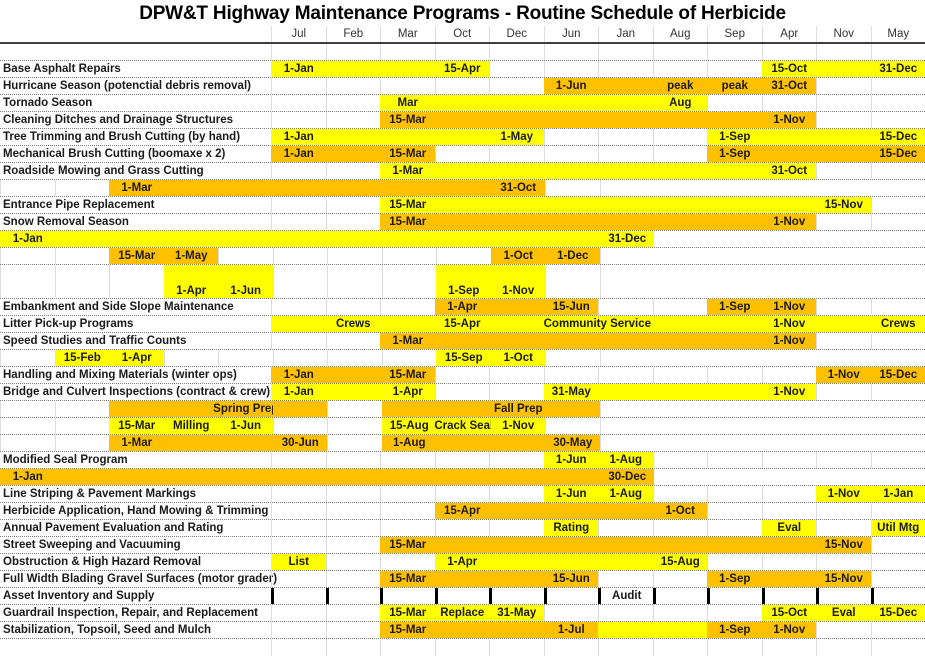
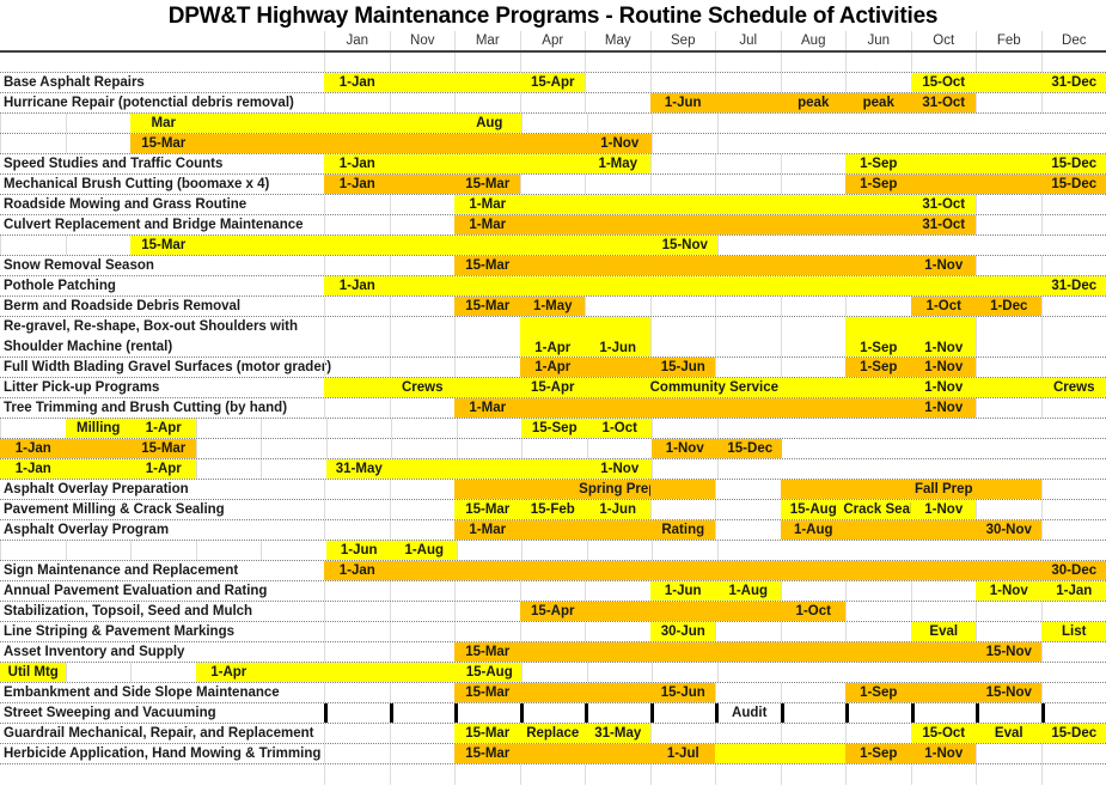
- DPW&T Highway Maintenance Programs - Routine Schedule of Herbicide
+ DPW&T Highway Maintenance Programs - Routine Schedule of Activities
- Jul
+ Jan
- Feb
+ Nov
  Mar
- Oct
+ Apr
- Dec
+ May
- Jun
+ Sep
- Jan
+ Jul
  Aug
- Sep
+ Jun
- Apr
+ Oct
- Nov
+ Feb
- May
+ Dec
  Base Asphalt Repairs
  1-Jan
  15-Apr
  15-Oct
  31-Dec
- Hurricane Season (potenctial debris removal)
+ Hurricane Repair (potenctial debris removal)
  1-Jun
  peak
  peak
  31-Oct
- Tornado Season
  Mar
  Aug
- Cleaning Ditches and Drainage Structures
  15-Mar
  1-Nov
- Tree Trimming and Brush Cutting (by hand)
+ Speed Studies and Traffic Counts
  1-Jan
  1-May
  1-Sep
  15-Dec
- Mechanical Brush Cutting (boomaxe x 2)
+ Mechanical Brush Cutting (boomaxe x 4)
  1-Jan
  15-Mar
  1-Sep
  15-Dec
- Roadside Mowing and Grass Cutting
+ Roadside Mowing and Grass Routine
  1-Mar
  31-Oct
+ Culvert Replacement and Bridge Maintenance
  1-Mar
  31-Oct
- Entrance Pipe Replacement
  15-Mar
  15-Nov
  Snow Removal Season
  15-Mar
  1-Nov
+ Pothole Patching
  1-Jan
  31-Dec
+ Berm and Roadside Debris Removal
  15-Mar
  1-May
  1-Oct
  1-Dec
+ Re-gravel, Re-shape, Box-out Shoulders with
+ Shoulder Machine (rental)
  1-Apr
  1-Jun
  1-Sep
  1-Nov
- Embankment and Side Slope Maintenance
+ Full Width Blading Gravel Surfaces (motor grader)
  1-Apr
  15-Jun
  1-Sep
  1-Nov
  Litter Pick-up Programs
  Crews
  15-Apr
  1-Nov
  Crews
- Speed Studies and Traffic Counts
+ Tree Trimming and Brush Cutting (by hand)
  1-Mar
  1-Nov
- 15-Feb
+ Milling
  1-Apr
  15-Sep
  1-Oct
- Handling and Mixing Materials (winter ops)
  1-Jan
  15-Mar
  1-Nov
  15-Dec
- Bridge and Culvert Inspections (contract & crew)
  1-Jan
  1-Apr
  31-May
  1-Nov
+ Asphalt Overlay Preparation
  Spring Pre
  Fall Prep
+ Pavement Milling & Crack Sealing
  15-Mar
- Milling
+ 15-Feb
  1-Jun
  15-Aug
  Crack Sea
  1-Nov
+ Asphalt Overlay Program
  1-Mar
- 30-Jun
+ Rating
  1-Aug
- 30-May
+ 30-Nov
- Modified Seal Program
  1-Jun
  1-Aug
+ Sign Maintenance and Replacement
  1-Jan
  30-Dec
- Line Striping & Pavement Markings
+ Annual Pavement Evaluation and Rating
  1-Jun
  1-Aug
  1-Nov
  1-Jan
- Herbicide Application, Hand Mowing & Trimming
+ Stabilization, Topsoil, Seed and Mulch
  15-Apr
  1-Oct
- Annual Pavement Evaluation and Rating
+ Line Striping & Pavement Markings
- Rating
+ 30-Jun
  Eval
- Util Mtg
+ List
- Street Sweeping and Vacuuming
+ Asset Inventory and Supply
  15-Mar
  15-Nov
- Obstruction & High Hazard Removal
- List
+ Util Mtg
  1-Apr
  15-Aug
- Full Width Blading Gravel Surfaces (motor grader)
+ Embankment and Side Slope Maintenance
  15-Mar
  15-Jun
  1-Sep
  15-Nov
- Asset Inventory and Supply
+ Street Sweeping and Vacuuming
  Audit
- Guardrail Inspection, Repair, and Replacement
+ Guardrail Mechanical, Repair, and Replacement
  15-Mar
  Replace
  31-May
  15-Oct
  Eval
  15-Dec
- Stabilization, Topsoil, Seed and Mulch
+ Herbicide Application, Hand Mowing & Trimming
  15-Mar
  1-Jul
  1-Sep
  1-Nov
